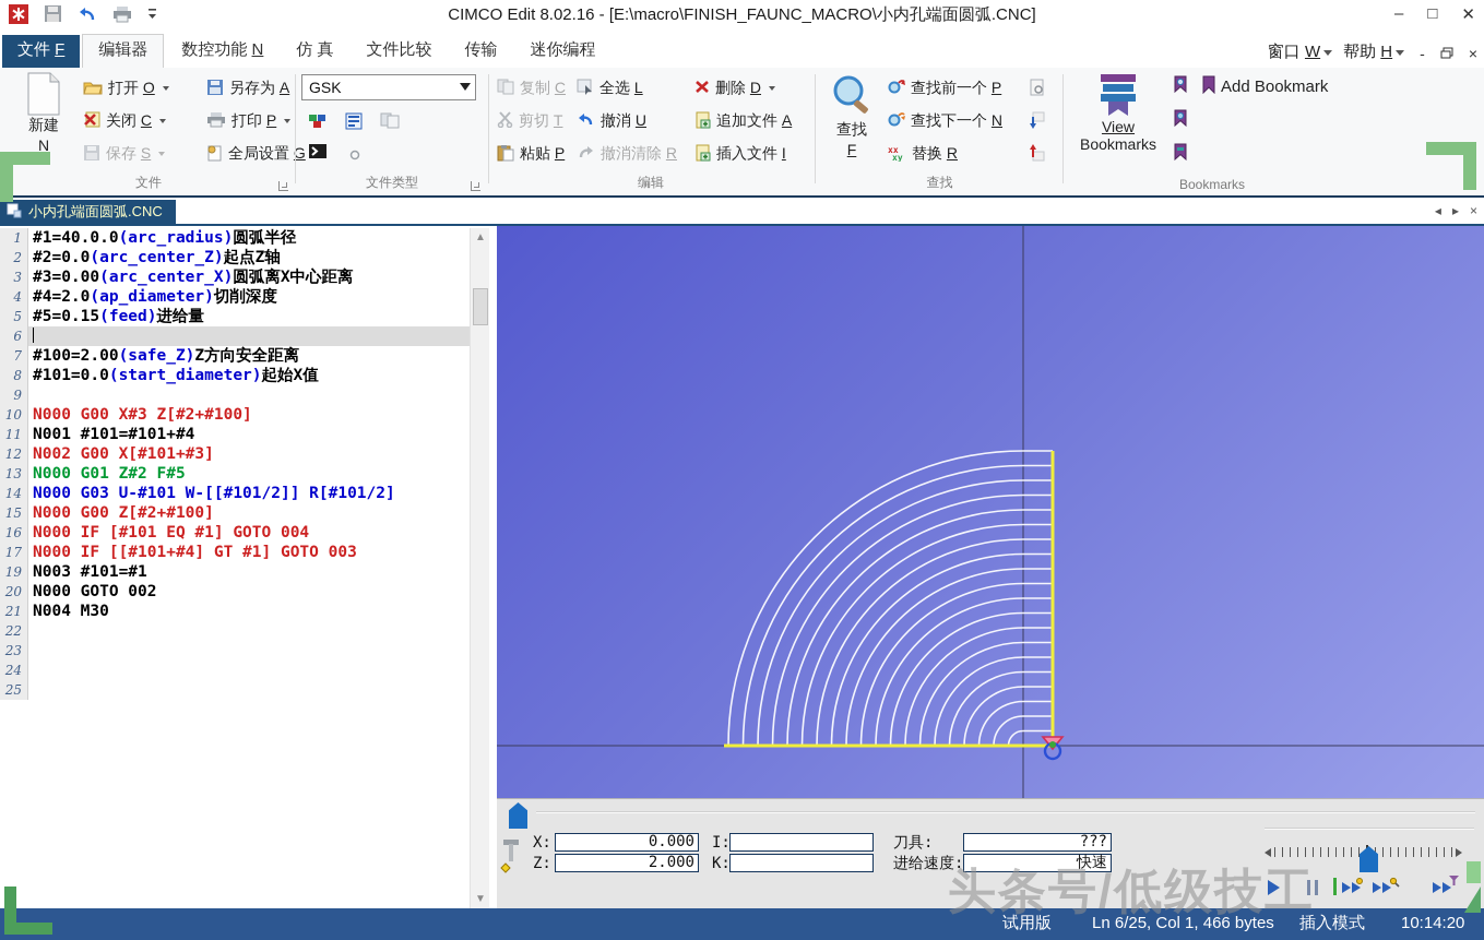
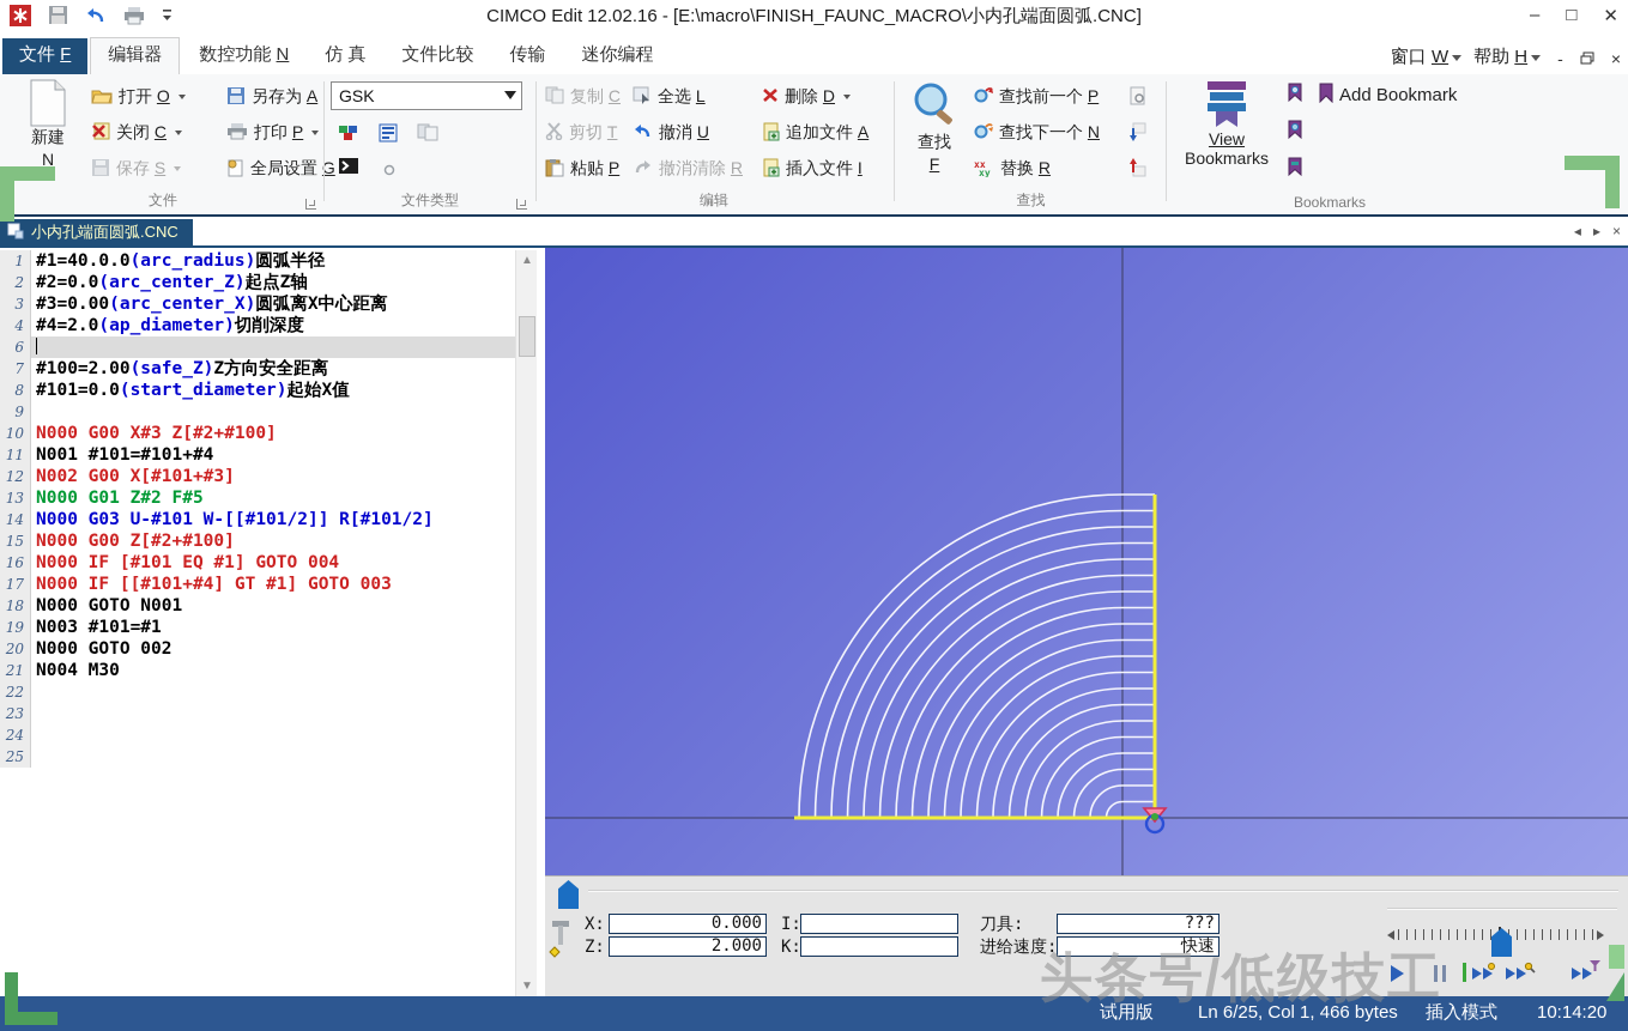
- CIMCO Edit 8.02.16 - [E:\macro\FINISH_FAUNC_MACRO\小内孔端面圆弧.CNC]
+ CIMCO Edit 12.02.16 - [E:\macro\FINISH_FAUNC_MACRO\小内孔端面圆弧.CNC]
  –
  □
  ✕
  文件 F
  编辑器
  数控功能 N
  仿 真
  文件比较
  传输
  迷你编程
  窗口 W
  帮助 H
  -
  ×
  新建
  N
  打开 O
  关闭 C
  保存 S
  另存为 A
  打印 P
  全局设置 G
  文件
  GSK
  文件类型
  复制 C
  剪切 T
  粘贴 P
  全选 L
  撤消 U
  撤消清除 R
  删除 D
  追加文件 A
  插入文件 I
  编辑
  查找
  F
  查找前一个 P
  查找下一个 N
  xx
  xy
  替换 R
  查找
  View
  Bookmarks
  Add Bookmark
  Bookmarks
  T
  小内孔端面圆弧.CNC
  ◂
  ▸
  ×
  1
  #1=40.0.0(arc_radius)圆弧半径
  2
  #2=0.0(arc_center_Z)起点Z轴
  3
  #3=0.00(arc_center_X)圆弧离X中心距离
  4
  #4=2.0(ap_diameter)切削深度
- 5
- #5=0.15(feed)进给量
  6
  7
  #100=2.00(safe_Z)Z方向安全距离
  8
  #101=0.0(start_diameter)起始X值
  9
  10
  N000 G00 X#3 Z[#2+#100]
  11
  N001 #101=#101+#4
  12
  N002 G00 X[#101+#3]
  13
  N000 G01 Z#2 F#5
  14
  N000 G03 U-#101 W-[[#101/2]] R[#101/2]
  15
  N000 G00 Z[#2+#100]
  16
  N000 IF [#101 EQ #1] GOTO 004
  17
  N000 IF [[#101+#4] GT #1] GOTO 003
+ 18
+ N000 GOTO N001
  19
  N003 #101=#1
  20
  N000 GOTO 002
  21
  N004 M30
  22
  23
  24
  25
  ▲
  ▼
  X:
  0.000
  I:
  刀具:
  ???
  Z:
  2.000
  K:
  进给速度:
  快速
  试用版
  Ln 6/25, Col 1, 466 bytes
  插入模式
  10:14:20
  头条号/低级技工
